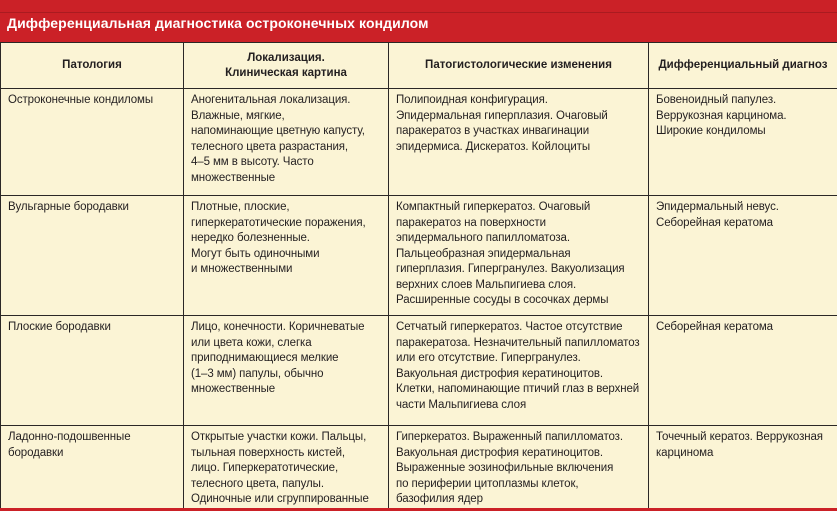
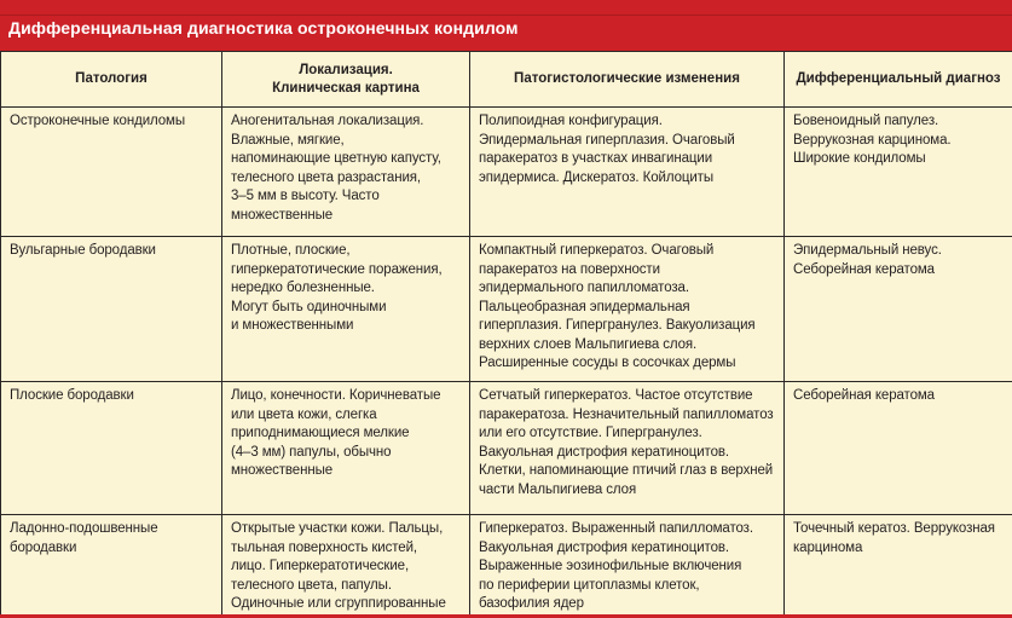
  Дифференциальная диагностика остроконечных кондилом
  Патология	Локализация. Клиническая картина	Патогистологические изменения	Дифференциальный диагноз
- Остроконечные кондиломы	Аногенитальная локализация. Влажные, мягкие, напоминающие цветную капусту, телесного цвета разрастания, 4–5 мм в высоту. Часто множественные	Полипоидная конфигурация. Эпидермальная гиперплазия. Очаговый паракератоз в участках инвагинации эпидермиса. Дискератоз. Койлоциты	Бовеноидный папулез. Веррукозная карцинома. Широкие кондиломы
+ Остроконечные кондиломы	Аногенитальная локализация. Влажные, мягкие, напоминающие цветную капусту, телесного цвета разрастания, 3–5 мм в высоту. Часто множественные	Полипоидная конфигурация. Эпидермальная гиперплазия. Очаговый паракератоз в участках инвагинации эпидермиса. Дискератоз. Койлоциты	Бовеноидный папулез. Веррукозная карцинома. Широкие кондиломы
  Вульгарные бородавки	Плотные, плоские, гиперкератотические поражения, нередко болезненные. Могут быть одиночными и множественными	Компактный гиперкератоз. Очаговый паракератоз на поверхности эпидермального папилломатоза. Пальцеобразная эпидермальная гиперплазия. Гипергранулез. Вакуолизация верхних слоев Мальпигиева слоя. Расширенные сосуды в сосочках дермы	Эпидермальный невус. Себорейная кератома
- Плоские бородавки	Лицо, конечности. Коричневатые или цвета кожи, слегка приподнимающиеся мелкие (1–3 мм) папулы, обычно множественные	Сетчатый гиперкератоз. Частое отсутствие паракератоза. Незначительный папилломатоз или его отсутствие. Гипергранулез. Вакуольная дистрофия кератиноцитов. Клетки, напоминающие птичий глаз в верхней части Мальпигиева слоя	Себорейная кератома
+ Плоские бородавки	Лицо, конечности. Коричневатые или цвета кожи, слегка приподнимающиеся мелкие (4–3 мм) папулы, обычно множественные	Сетчатый гиперкератоз. Частое отсутствие паракератоза. Незначительный папилломатоз или его отсутствие. Гипергранулез. Вакуольная дистрофия кератиноцитов. Клетки, напоминающие птичий глаз в верхней части Мальпигиева слоя	Себорейная кератома
  Ладонно-подошвенные бородавки	Открытые участки кожи. Пальцы, тыльная поверхность кистей, лицо. Гиперкератотические, телесного цвета, папулы. Одиночные или сгруппированные	Гиперкератоз. Выраженный папилломатоз. Вакуольная дистрофия кератиноцитов. Выраженные эозинофильные включения по периферии цитоплазмы клеток, базофилия ядер	Точечный кератоз. Веррукозная карцинома
